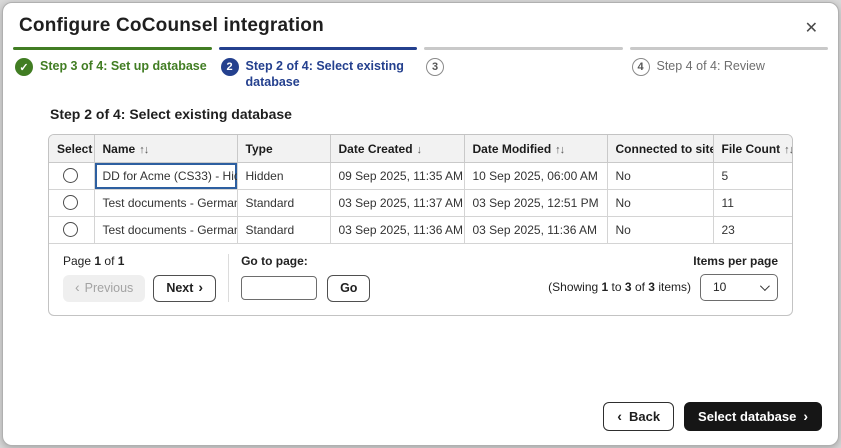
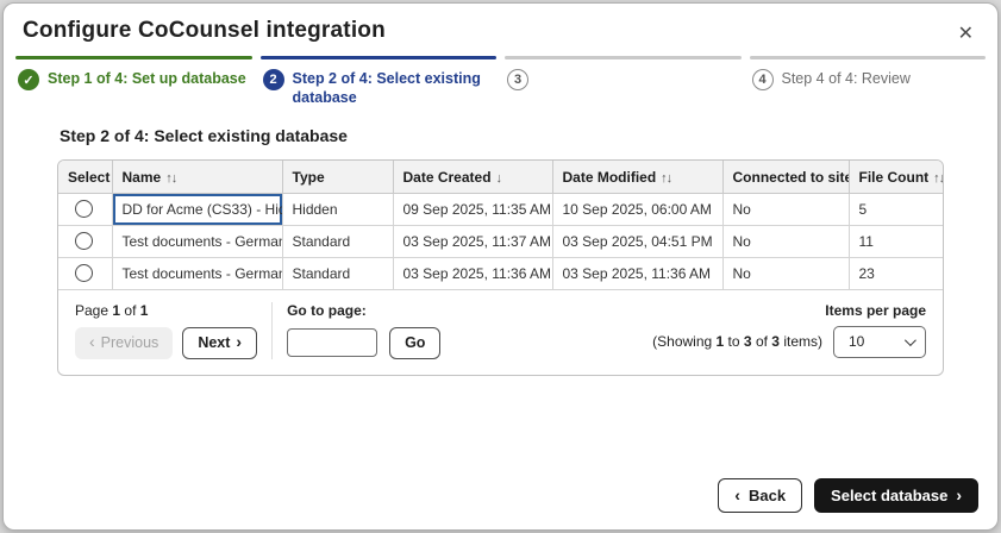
  Configure CoCounsel integration
  ✕
  ✓
- Step 3 of 4: Set up database
+ Step 1 of 4: Set up database
  2
  Step 2 of 4: Select existing database
  3
  4
  Step 4 of 4: Review
  Step 2 of 4: Select existing database
  Select	Name ↑↓	Type	Date Created ↓	Date Modified ↑↓	Connected to sit	File Count ↑↓
  	DD for Acme (CS33) - Hi	Hidden	09 Sep 2025, 11:35 AM	10 Sep 2025, 06:00 AM	No	5
- 	Test documents - Germa	Standard	03 Sep 2025, 11:37 AM	03 Sep 2025, 12:51 PM	No	11
+ 	Test documents - Germa	Standard	03 Sep 2025, 11:37 AM	03 Sep 2025, 04:51 PM	No	11
  	Test documents - Germa	Standard	03 Sep 2025, 11:36 AM	03 Sep 2025, 11:36 AM	No	23
  Page 1 of 1
  ‹
  Previous
  Next
  ›
  Go to page:
  Go
  Items per page
  (Showing 1 to 3 of 3 items)
  10
  ‹
  Back
  Select database
  ›
